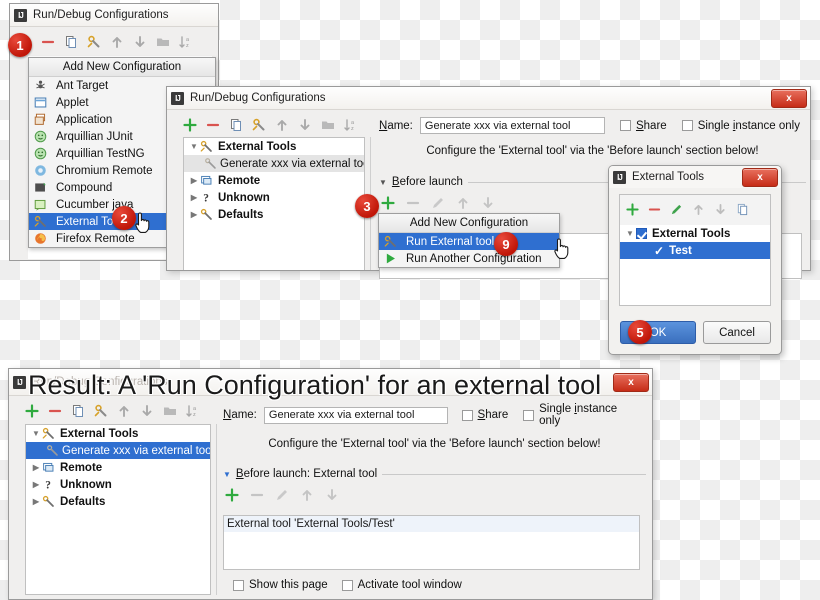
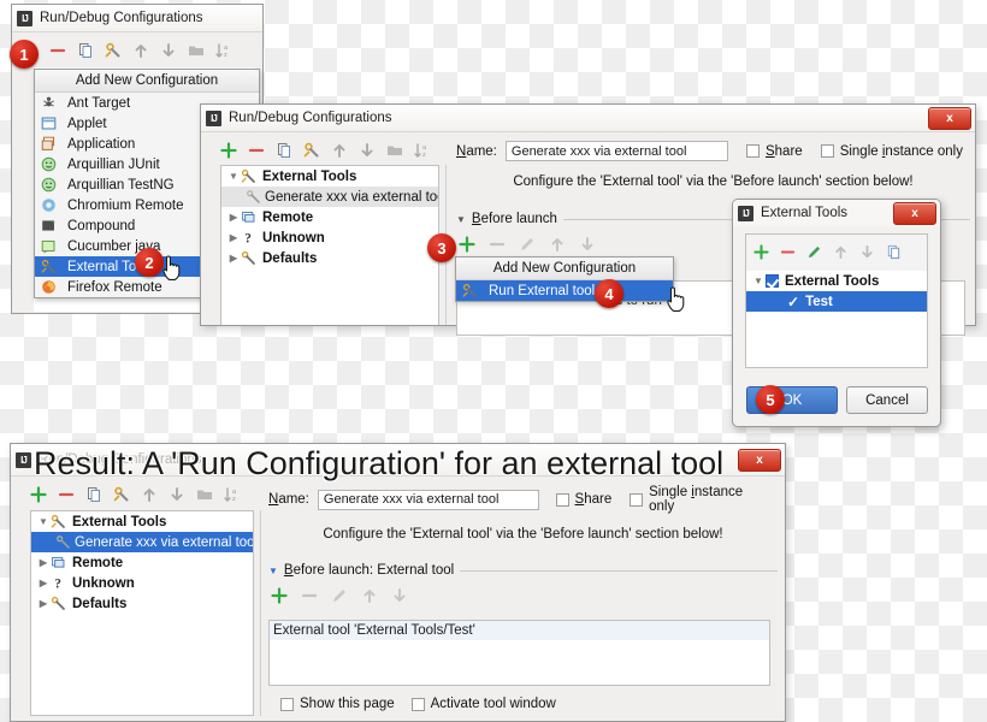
  IJ
  Run/Debug Configurations
  Add New Configuration
  Ant Target
  Applet
  Application
  Arquillian JUnit
  Arquillian TestNG
  Chromium Remote
  Compound
  Cucumber java
  External To
  Firefox Remote
  IJ
  Run/Debug Configurations
  x
  ▼
  External Tools
  Generate xxx via external to
  ▶
  Remote
  ▶
  ?
  Unknown
  ▶
  Defaults
  Name:
  Generate xxx via external tool
  Share
  Single instance only
  Configure the 'External tool' via the 'Before launch' section below!
  ▼
  Before launch
  Add New Configuration
  Run External tool
- Run Another Configuration
  IJ
  External Tools
  x
  ▼
  External Tools
  ✓
  Test
  OK
  Cancel
  IJ
  Run/Debug Configurations
  x
  ▼
  External Tools
  Generate xxx via external too
  ▶
  Remote
  ▶
  ?
  Unknown
  ▶
  Defaults
  Name:
  Generate xxx via external tool
  Share
  Single instance only
  Configure the 'External tool' via the 'Before launch' section below!
  ▼
  Before launch: External tool
  External tool 'External Tools/Test'
  Show this page
  Activate tool window
  Result: A 'Run Configuration' for an external tool
  1
  2
  3
- 9
+ 4
  5
